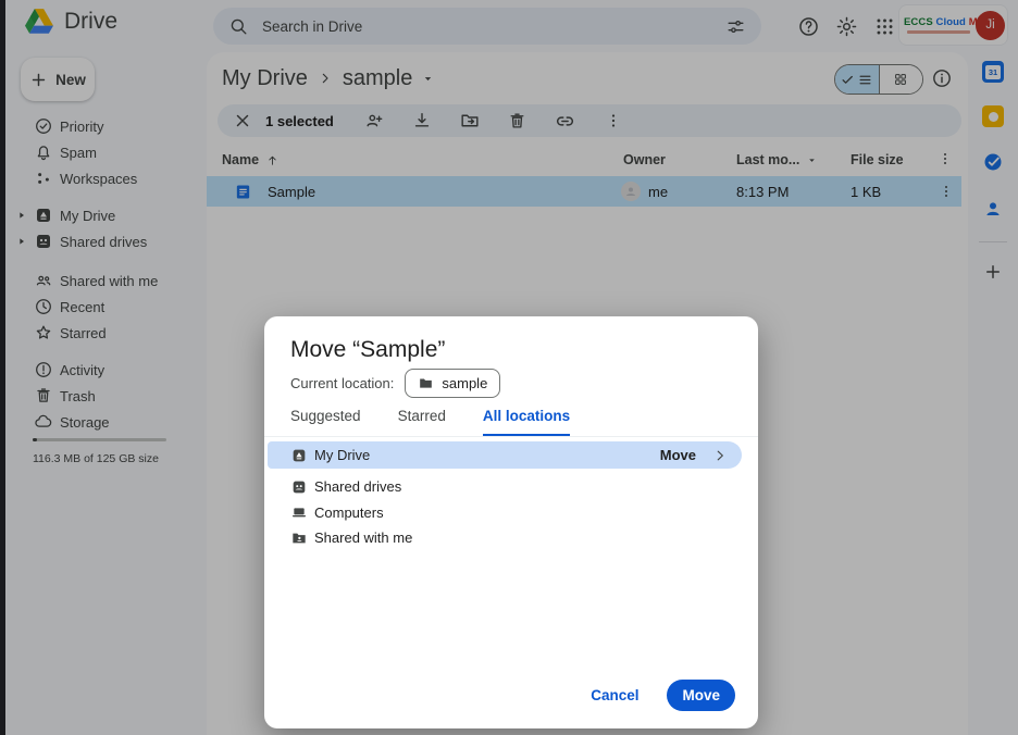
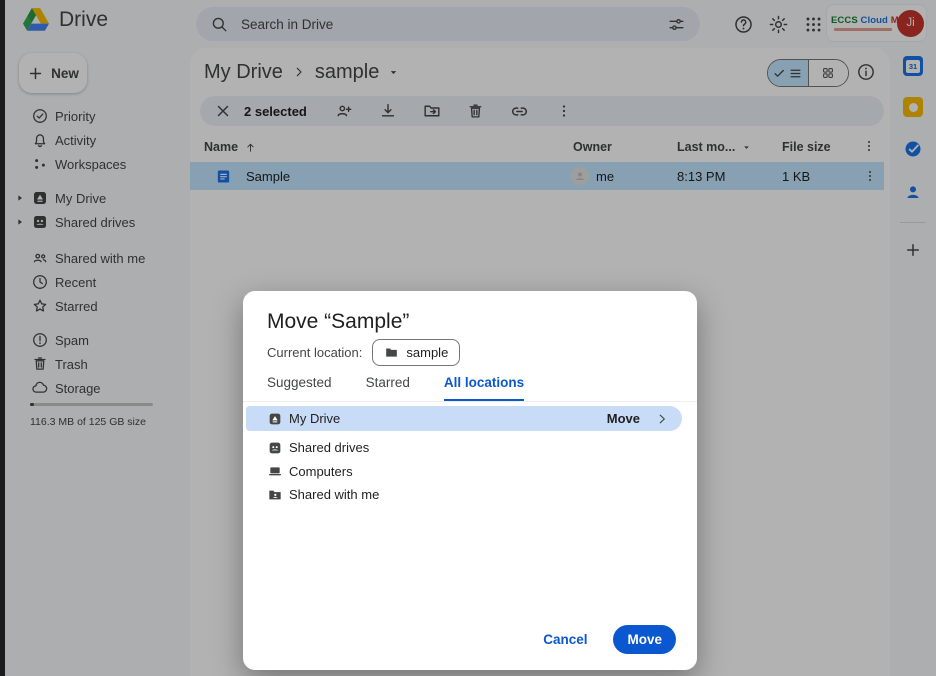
  Drive
  Search in Drive
  ECCS Cloud M
  Ji
  New
  Priority
- Spam
+ Activity
  Workspaces
  My Drive
  Shared drives
  Shared with me
  Recent
  Starred
- Activity
+ Spam
  Trash
  Storage
  116.3 MB of 125 GB size
  My Drive
  sample
- 1 selected
+ 2 selected
  Name
  Owner
  Last mo...
  File size
  Sample
  me
  8:13 PM
  1 KB
  31
  Move “Sample”
  Current location:
  sample
  Suggested
  Starred
  All locations
  My Drive
  Move
  Shared drives
  Computers
  Shared with me
  Cancel
  Move
